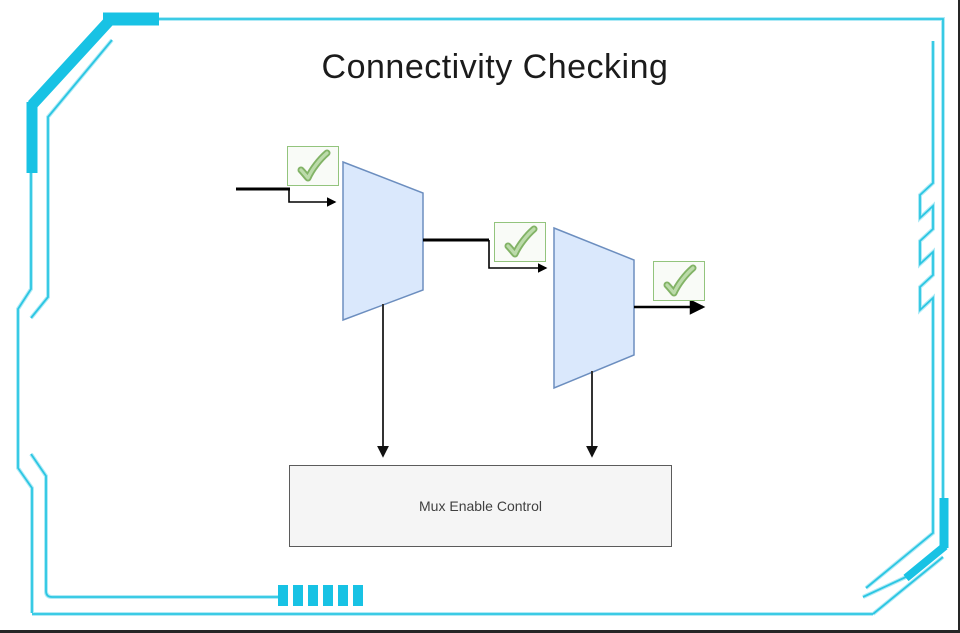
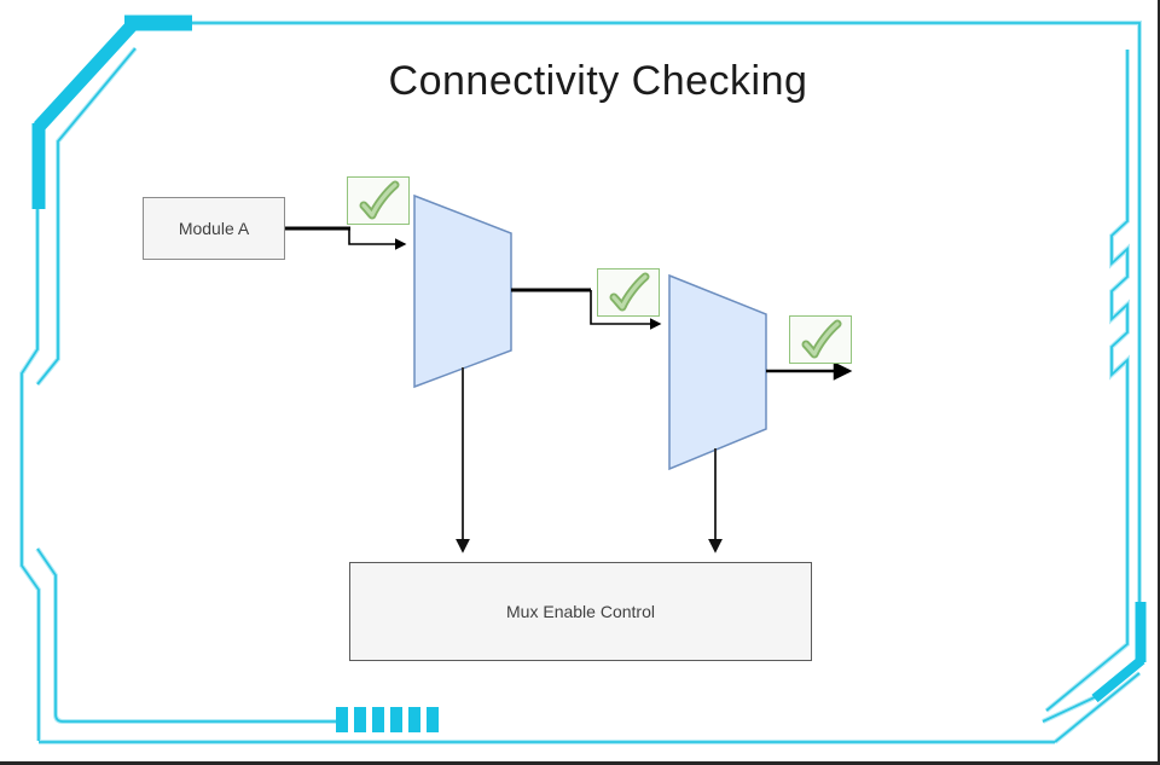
  Connectivity Checking
+ Module A
  Mux Enable Control
